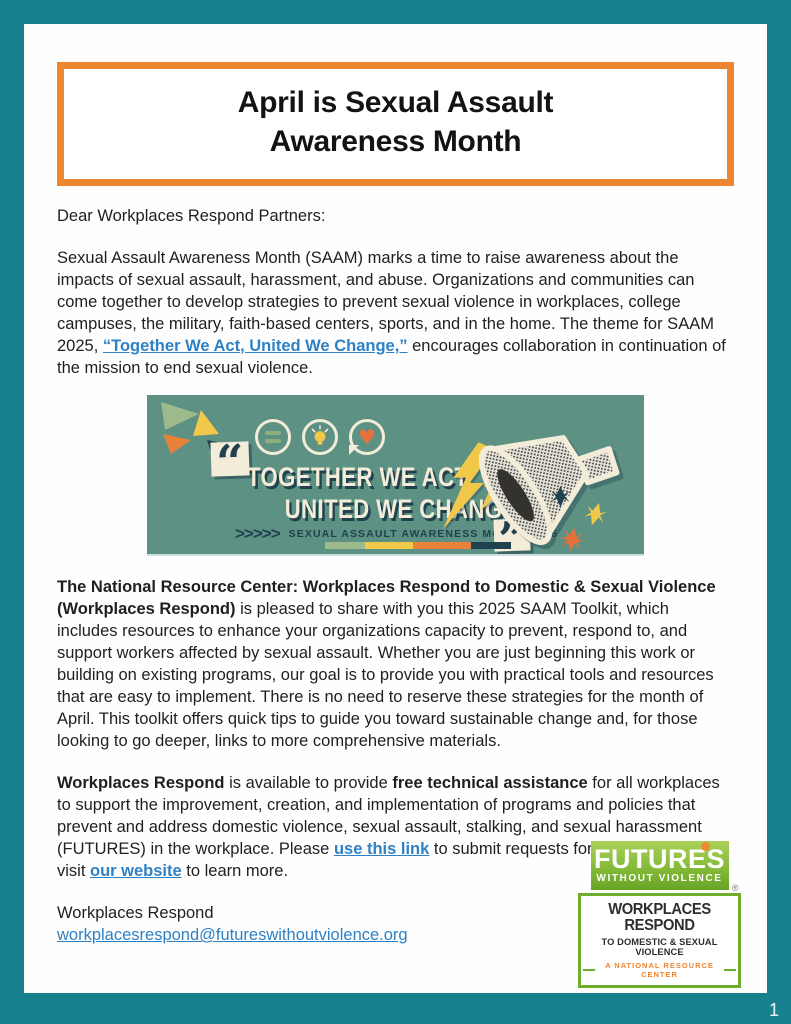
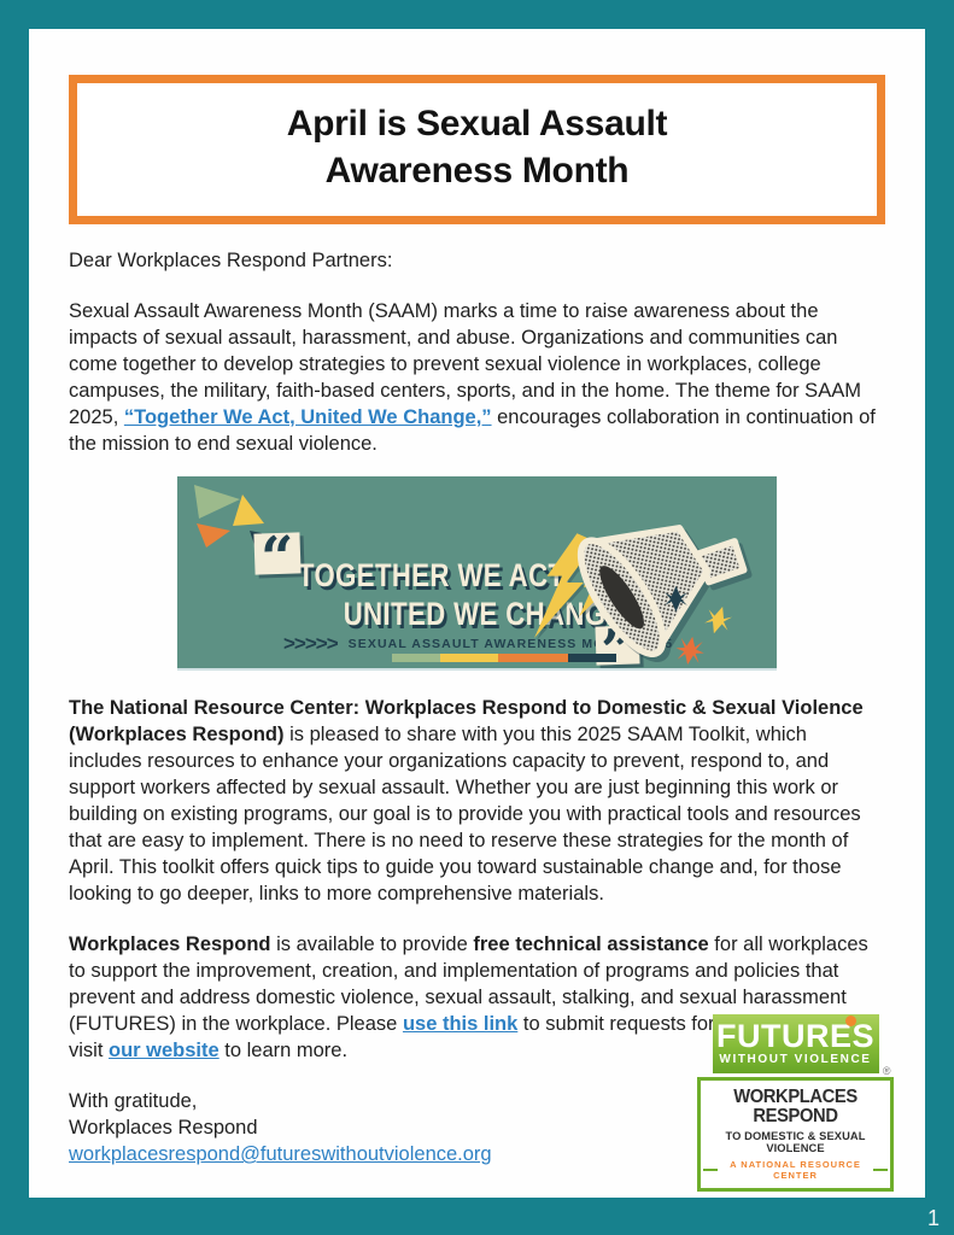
  April is Sexual Assault
  Awareness Month
  Dear Workplaces Respond Partners:
  Sexual Assault Awareness Month (SAAM) marks a time to raise awareness about the impacts of sexual assault, harassment, and abuse. Organizations and communities can come together to develop strategies to prevent sexual violence in workplaces, college campuses, the military, faith-based centers, sports, and in the home. The theme for SAAM 2025, “Together We Act, United We Change,” encourages collaboration in continuation of the mission to end sexual violence.
- ♥
  TOGETHER WE AC
  UNITED WE CHNG
  >>>>>
  SEXUAL ASSAULT AWARENESS M5
  The National Resource Center: Workplaces Respond to Domestic & Sexual Violence (Workplaces Respond) is pleased to share with you this 2025 SAAM Toolkit, which includes resources to enhance your organizations capacity to prevent, respond to, and support workers affected by sexual assault. Whether you are just beginning this work or building on existing programs, our goal is to provide you with practical tools and resources that are easy to implement. There is no need to reserve these strategies for the month of April. This toolkit offers quick tips to guide you toward sustainable change and, for those looking to go deeper, links to more comprehensive materials.
  Workplaces Respond is available to provide free technical assistance for all workplaces to support the improvement, creation, and implementation of programs and policies that prevent and address domestic violence, sexual assault, stalking, and sexual harassment (FUTURES) in the workplace. Please use this link to submit requests fo visit our website to learn more.
+ With gratitude,
  Workplaces Respond
  workplacesrespond@futureswithoutviolence.org
  FUTURES
  WITHOUT VIOLENCE
  ®
  WORKPLACES RESPOND
  TO DOMESTIC & SEXUAL VIOLENCE
  A NATIONAL RESOURCE CENTER
  1
